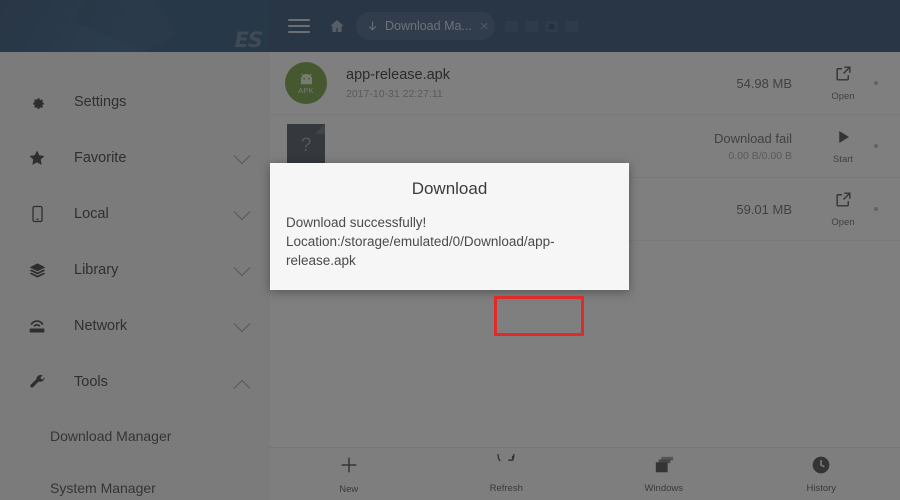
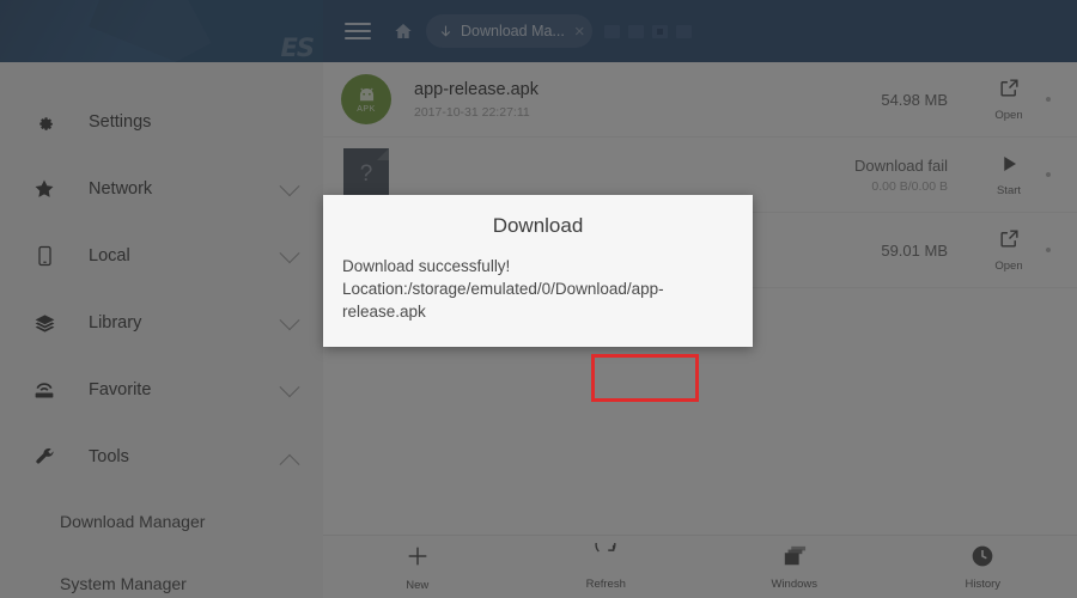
  ES
  Settings
- Favorite
+ Network
  Local
  Library
- Network
+ Favorite
  Tools
  Download Manager
  System Manager
  Download Ma...
  ×
  app-release.apk
  2017-10-31 22:27:11
  54.98 MB
  Open
  ?
  Download fail
  0.00 B/0.00 B
  Start
  59.01 MB
  Open
  New
  Refresh
  Windows
  History
  Download
  Download successfully!
  Location:/storage/emulated/0/Download/app-release.apk
